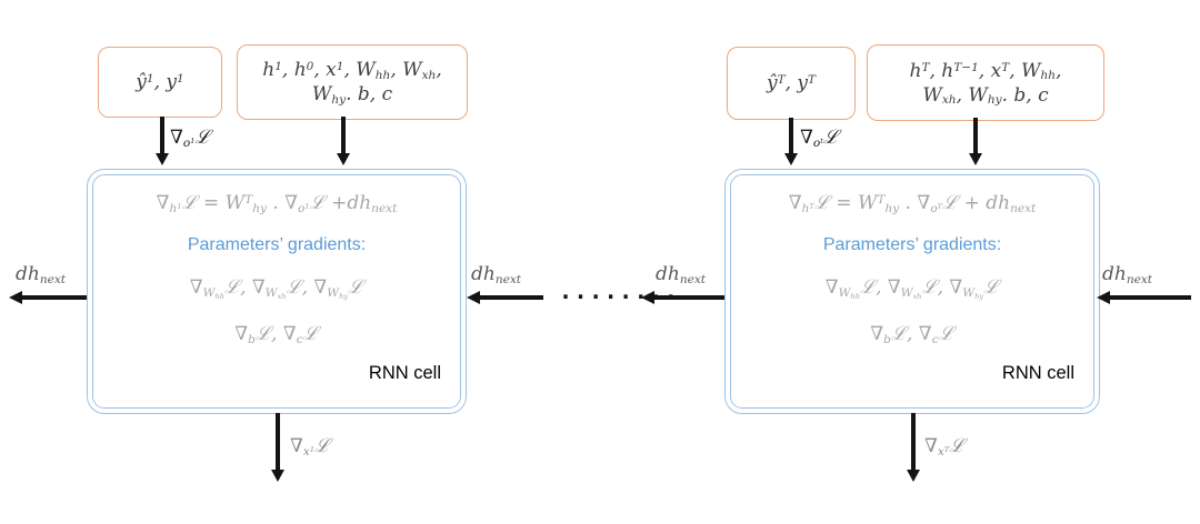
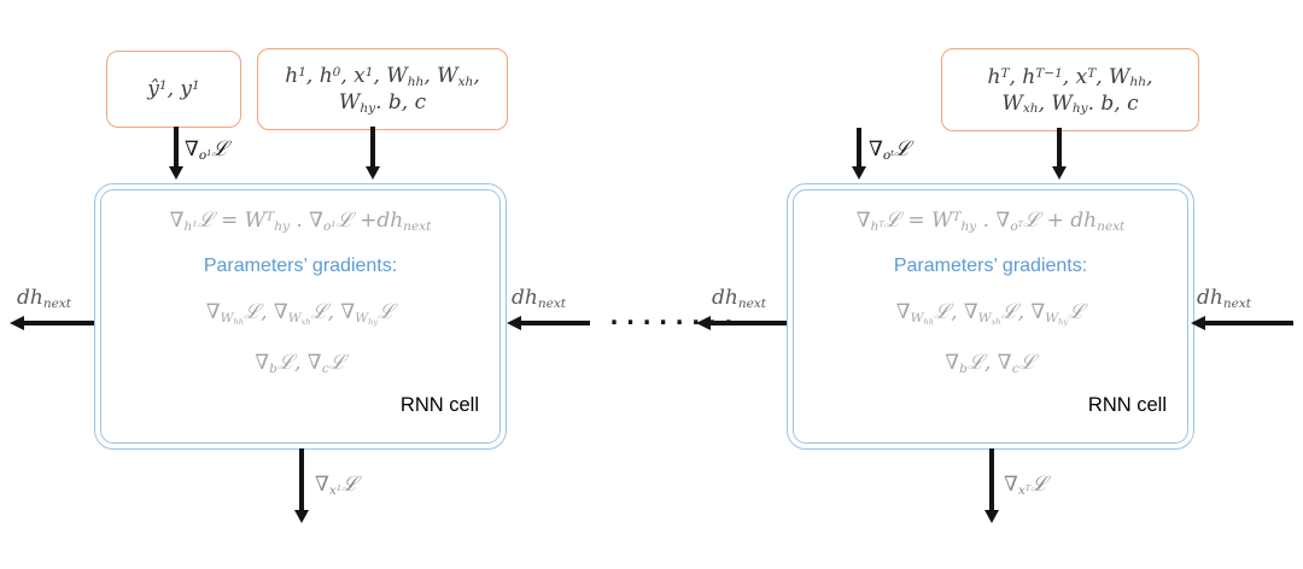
  ŷ1, y1
  h1, h0, x1, Whh, Wxh,
  Why. b, c
  ∇o1ℒ
  ∇h1ℒ = WThy . ∇o1ℒ +dhnext
  Parameters’ gradients:
  ∇Whhℒ, ∇Wxhℒ, ∇Whyℒ
  ∇bℒ, ∇cℒ
  RNN cell
  dhnext
  dhnext
  ∇x1ℒ
  .......
- ŷT, yT
  hT, hT−1, xT, Whh,
  Wxh, Why. b, c
  ∇otℒ
  ∇hTℒ = WThy . ∇oTℒ + dhnext
  Parameters’ gradients:
  ∇Whhℒ, ∇Wxhℒ, ∇Whyℒ
  ∇bℒ, ∇cℒ
  RNN cell
  dhnext
  dhnext
  ∇xTℒ
